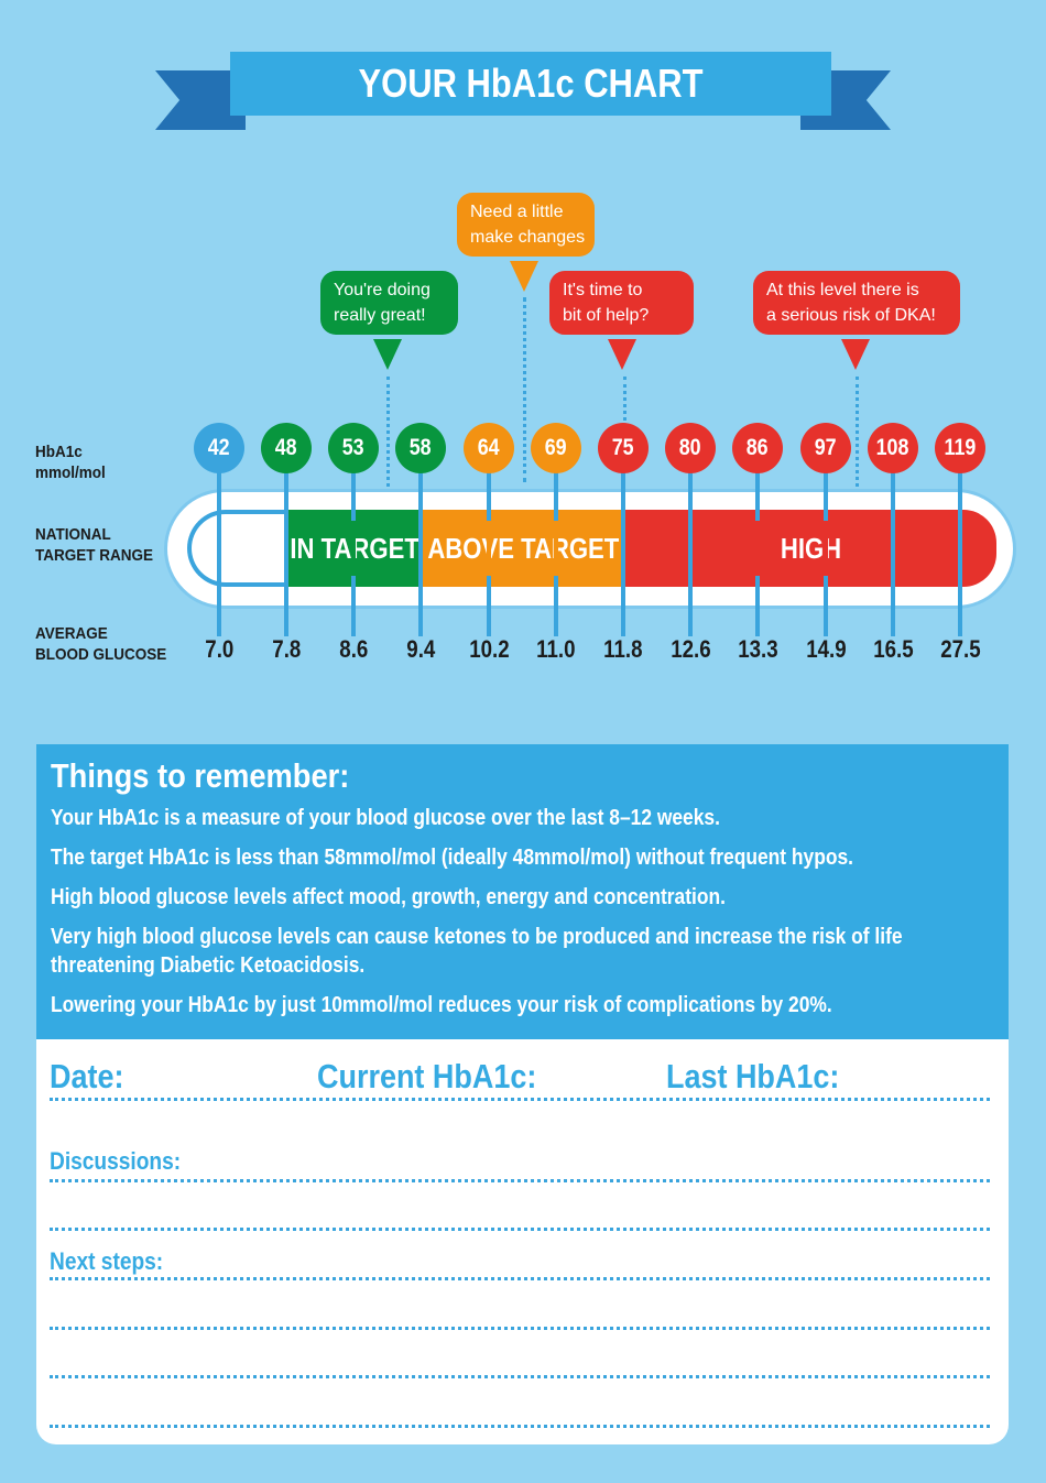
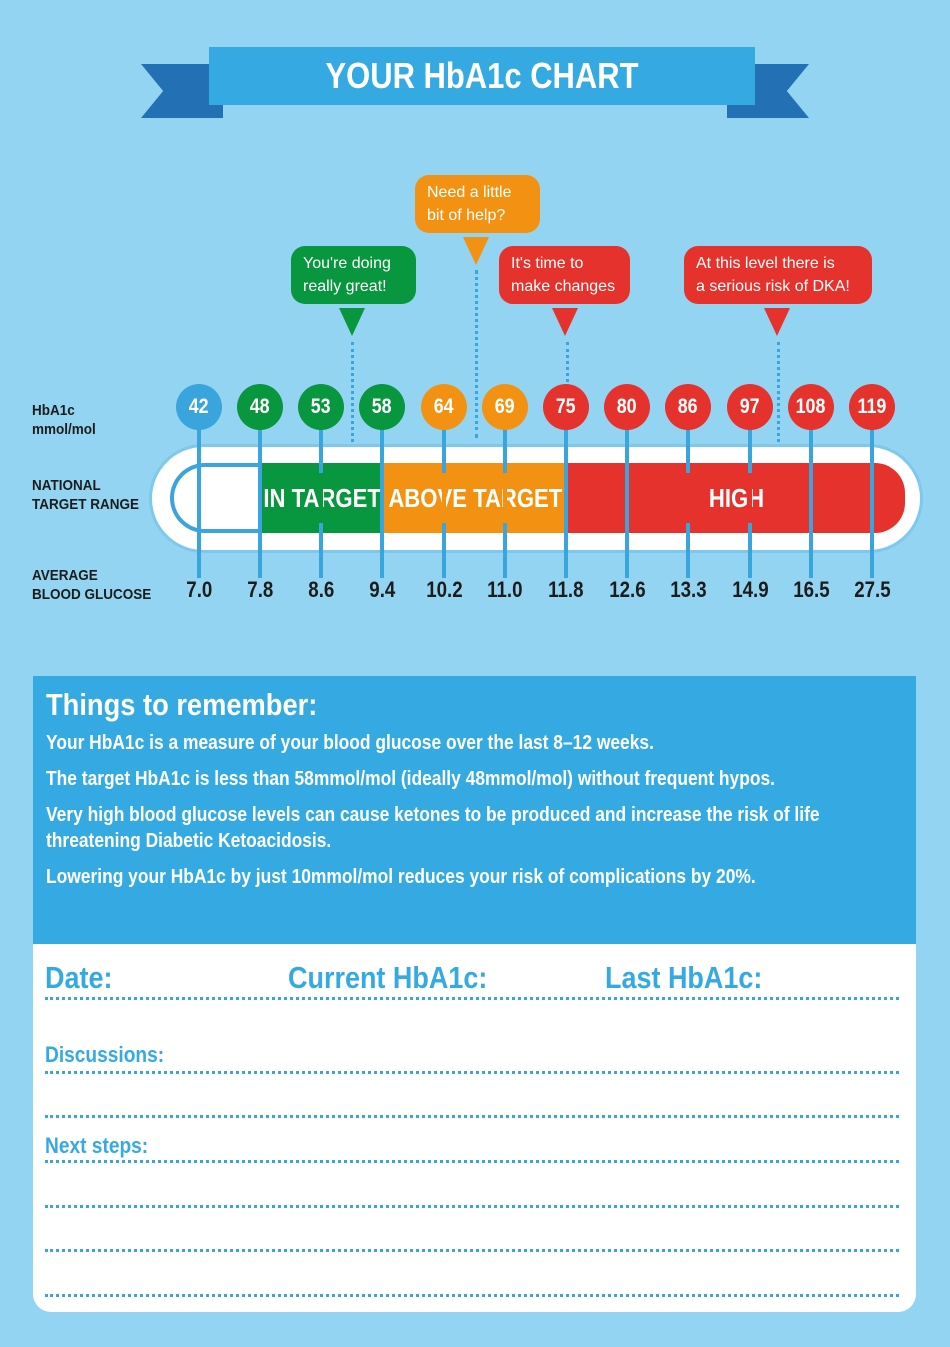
  YOUR HbA1c CHART
  You're doing
  really great!
  Need a little
- make changes
+ bit of help?
  It's time to
- bit of help?
+ make changes
  At this level there is
  a serious risk of DKA!
  HbA1c
  mmol/mol
  NATIONAL
  TARGET RANGE
  AVERAGE
  BLOOD GLUCOSE
  IN TARGET
  ABOE TARGET
  HIGH
  42
  7.0
  48
  7.8
  53
  8.6
  58
  9.4
  64
  10.2
  69
  11.0
  75
  11.8
  80
  12.6
  86
  13.3
  97
  14.9
  108
  16.5
  119
  27.5
  Things to remember:
  Your HbA1c is a measure of your blood glucose over the last 8–12 weeks.
  The target HbA1c is less than 58mmol/mol (ideally 48mmol/mol) without frequent hypos.
- High blood glucose levels affect mood, growth, energy and concentration.
  Very high blood glucose levels can cause ketones to be produced and increase the risk of life threatening Diabetic Ketoacidosis.
  Lowering your HbA1c by just 10mmol/mol reduces your risk of complications by 20%.
  Date:
  Current HbA1c:
  Last HbA1c:
  Discussions:
  Next steps:
